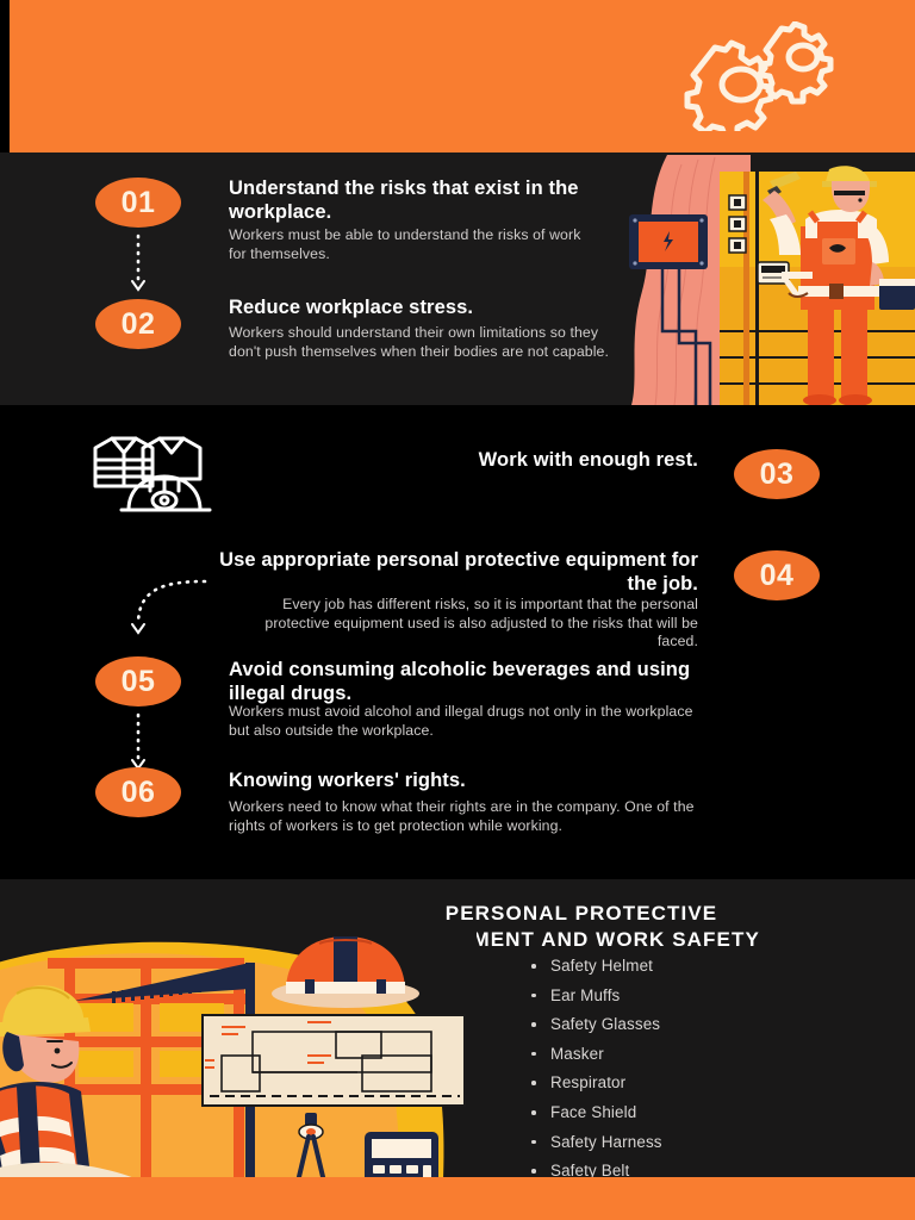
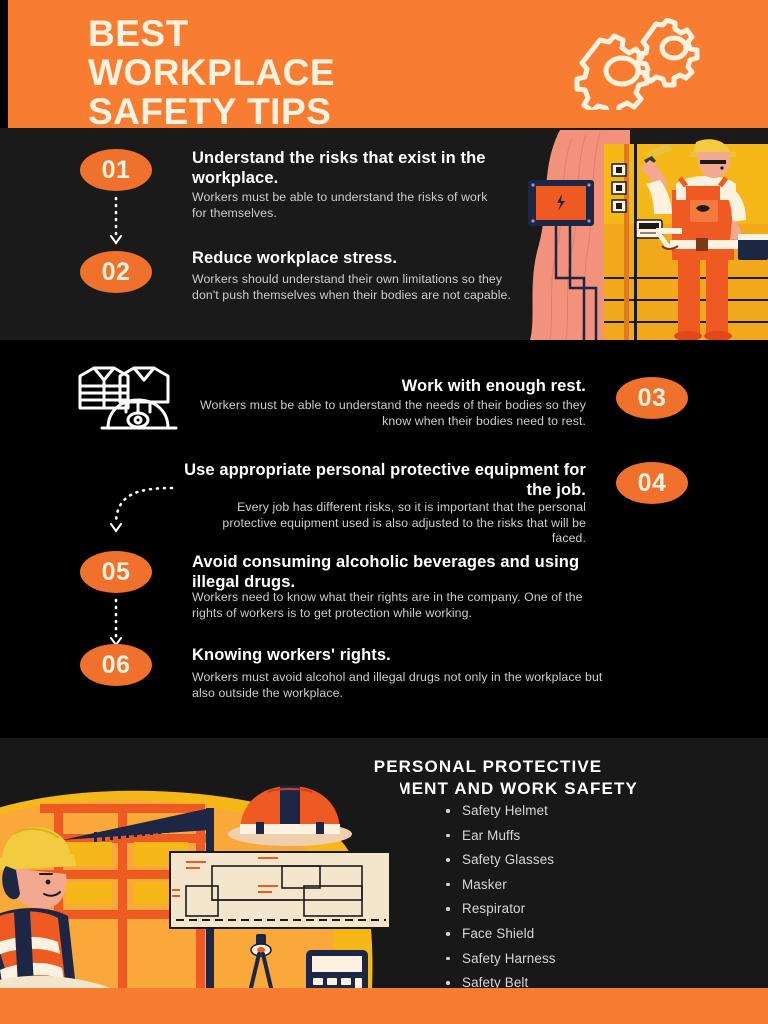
+ BEST
+ WORKPLACE
+ SAFETY TIPS
  01
  Understand the risks that exist in the workplace.
  Workers must be able to understand the risks of work for themselves.
  02
  Reduce workplace stress.
  Workers should understand their own limitations so they don't push themselves when their bodies are not capable.
  03
  Work with enough rest.
+ Workers must be able to understand the needs of their bodies so they know when their bodies need to rest.
  04
  Use appropriate personal protective equipment for the job.
  Every job has different risks, so it is important that the personal protective equipment used is also adjusted to the risks that will be faced.
  05
  Avoid consuming alcoholic beverages and using illegal drugs.
- Workers must avoid alcohol and illegal drugs not only in the workplace but also outside the workplace.
+ Workers need to know what their rights are in the company. One of the rights of workers is to get protection while working.
  06
  Knowing workers' rights.
- Workers need to know what their rights are in the company. One of the rights of workers is to get protection while working.
+ Workers must avoid alcohol and illegal drugs not only in the workplace but also outside the workplace.
  PERSONAL PROTECTIVE
  MENT AND WORK SAFETY
  Safety Helmet
  Ear Muffs
  Safety Glasses
  Masker
  Respirator
  Face Shield
  Safety Harness
  Safety Belt
